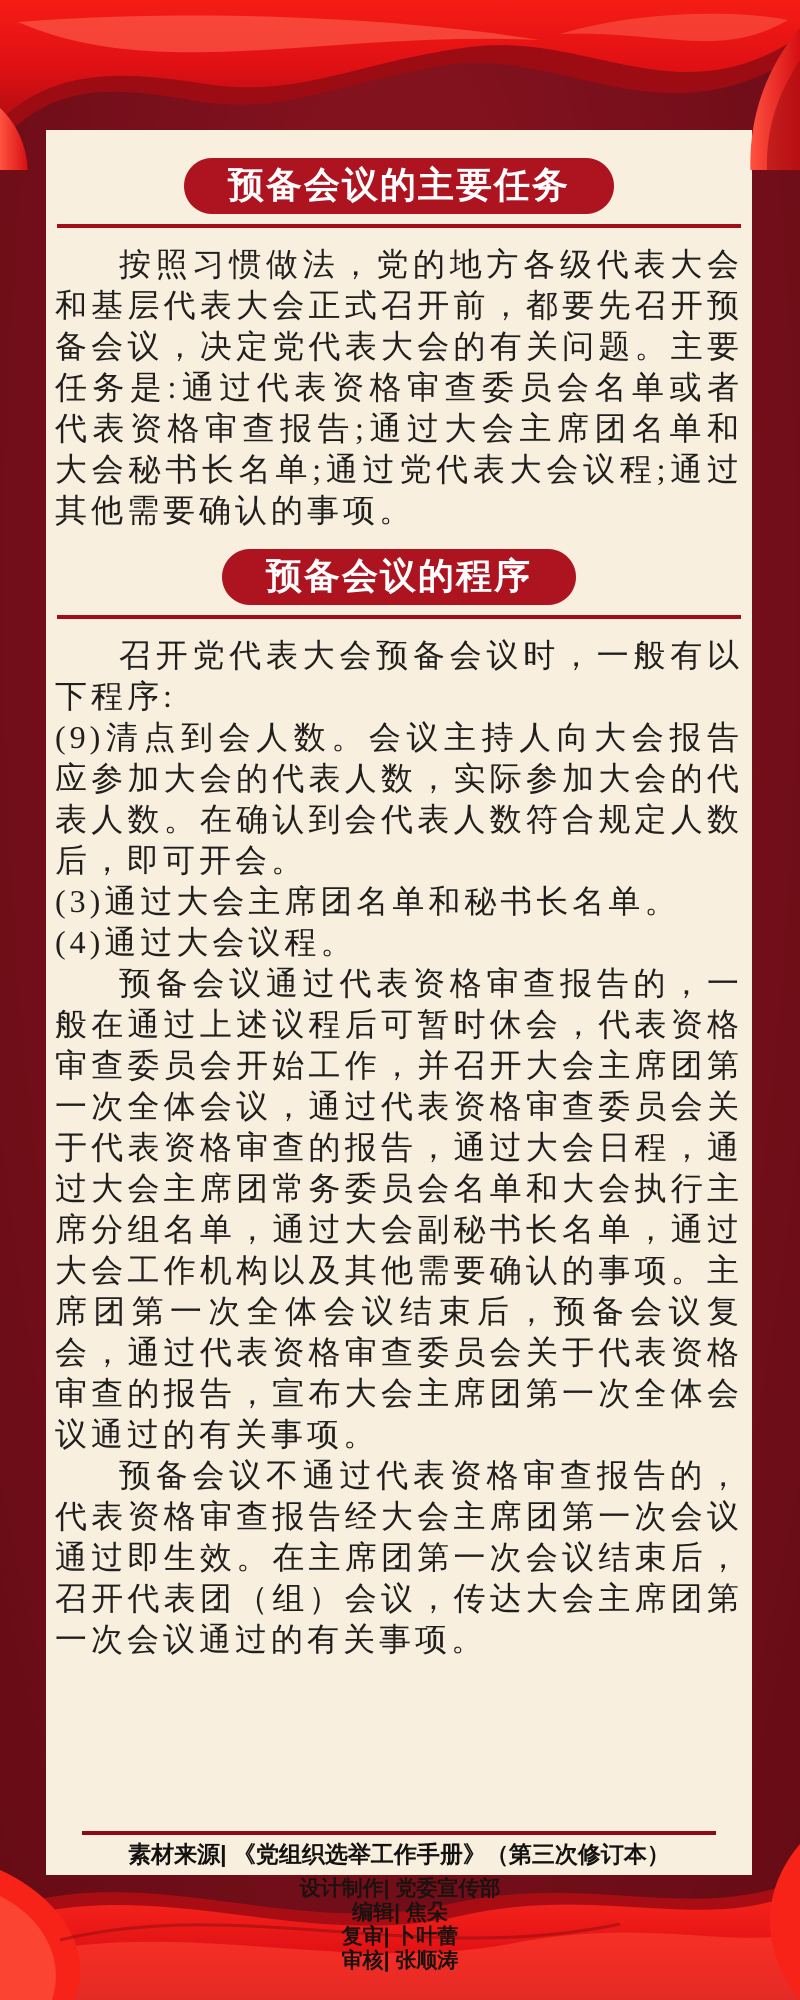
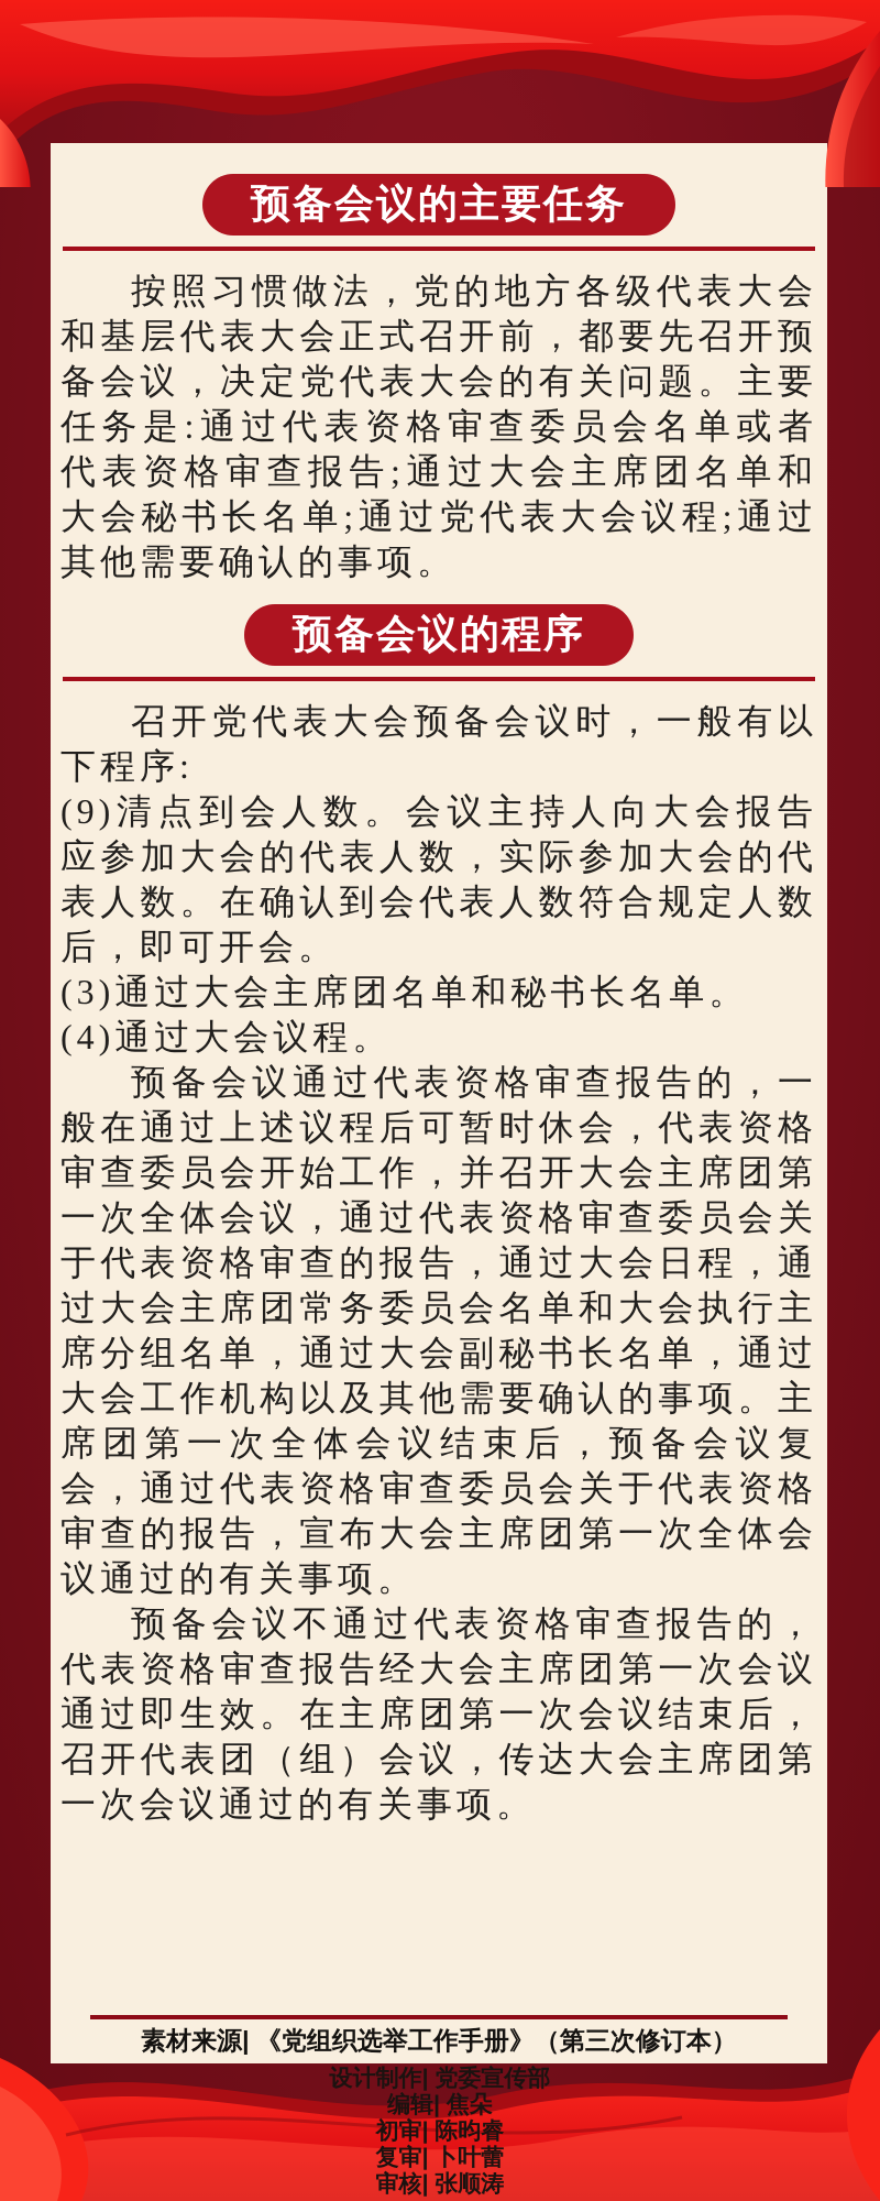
  预备会议的主要任务
  按照习惯做法，党的地方各级代表大会和基层代表大会正式召开前，都要先召开预备会议，决定党代表大会的有关问题。主要任务是:通过代表资格审查委员会名单或者代表资格审查报告;通过大会主席团名单和大会秘书长名单;通过党代表大会议程;通过其他需要确认的事项。
  预备会议的程序
  召开党代表大会预备会议时，一般有以下程序:
  (9)清点到会人数。会议主持人向大会报告应参加大会的代表人数，实际参加大会的代表人数。在确认到会代表人数符合规定人数后，即可开会。
  (3)通过大会主席团名单和秘书长名单。
  (4)通过大会议程。
  预备会议通过代表资格审查报告的，一般在通过上述议程后可暂时休会，代表资格审查委员会开始工作，并召开大会主席团第一次全体会议，通过代表资格审查委员会关于代表资格审查的报告，通过大会日程，通过大会主席团常务委员会名单和大会执行主席分组名单，通过大会副秘书长名单，通过大会工作机构以及其他需要确认的事项。主席团第一次全体会议结束后，预备会议复会，通过代表资格审查委员会关于代表资格审查的报告，宣布大会主席团第一次全体会议通过的有关事项。
  预备会议不通过代表资格审查报告的，代表资格审查报告经大会主席团第一次会议通过即生效。在主席团第一次会议结束后，召开代表团（组）会议，传达大会主席团第一次会议通过的有关事项。
  素材来源| 《党组织选举工作手册》（第三次修订本）
  设计制作| 党委宣传部
  编辑| 焦朵
+ 初审| 陈昀睿
  复审| 卜叶蕾
  审核| 张顺涛
